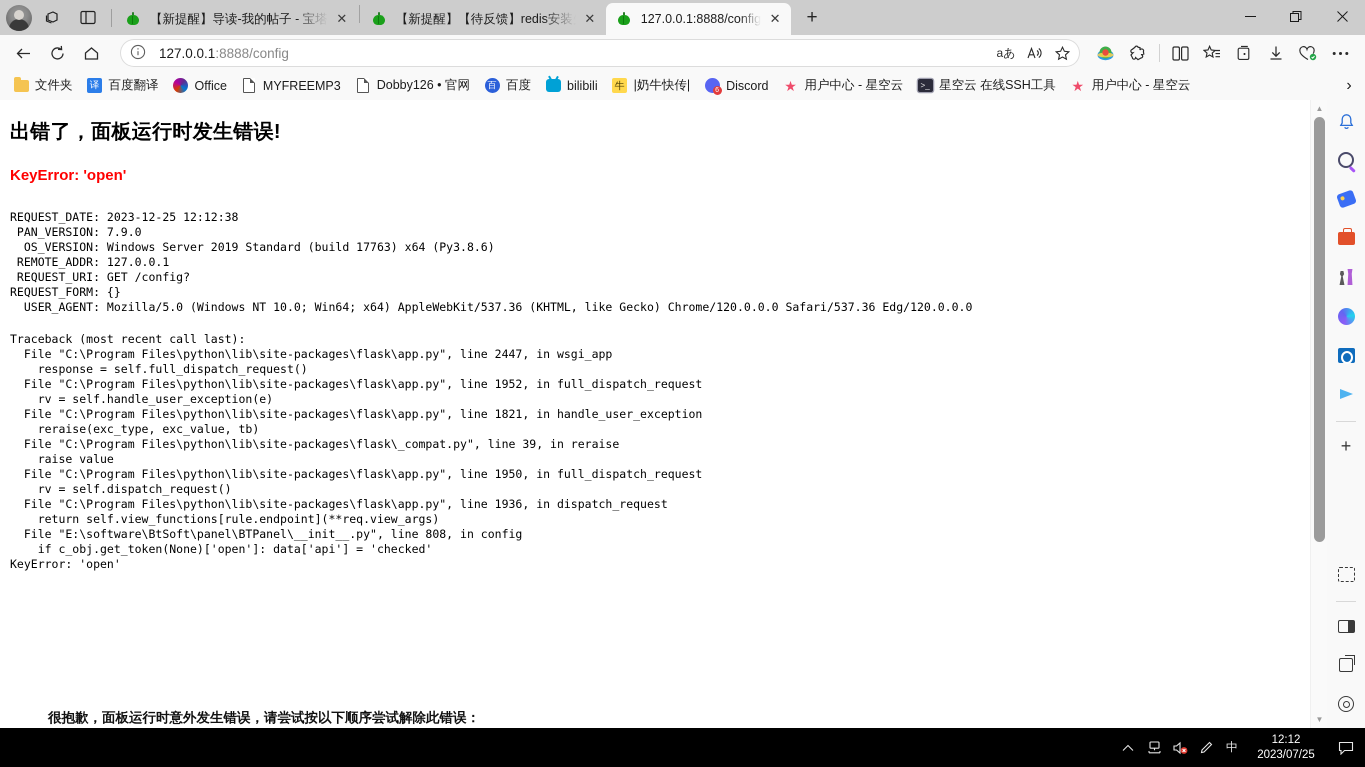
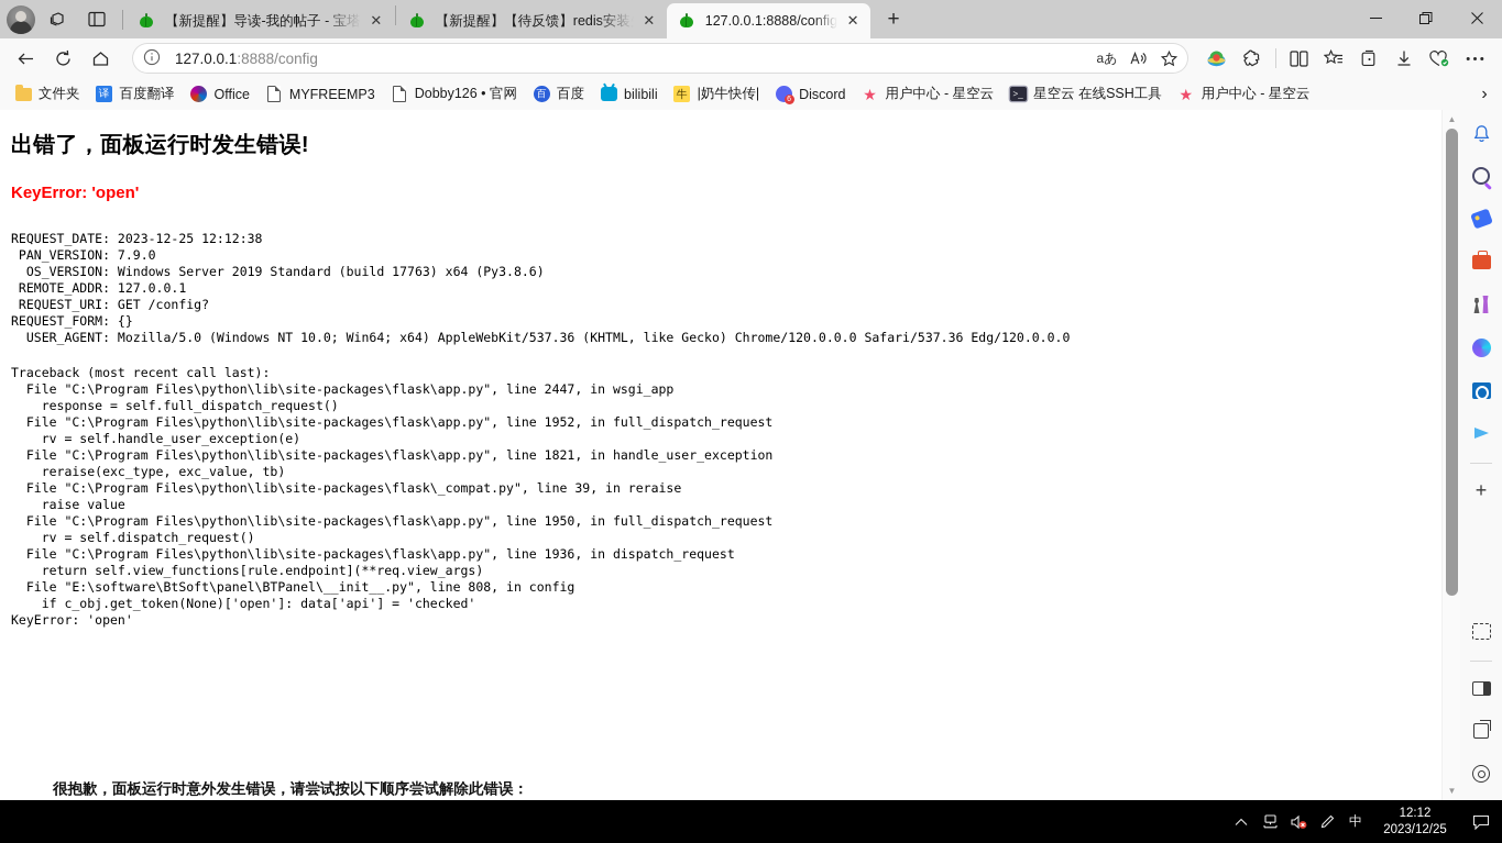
  【新提醒】导读-我的帖子 - 宝塔
  ✕
  【新提醒】【待反馈】redis安装
  ✕
  127.0.0.1:8888/config
  ✕
  +
  127.0.0.1:8888/config
  aあ
  文件夹
  译
  百度翻译
  Office
  MYFREEMP3
  Dobby126 • 官网
  百
  百度
  bilibili
  牛
  |奶牛快传|
  Discord
  ★
  用户中心 - 星空云
  >_
  星空云 在线SSH工具
  ★
  用户中心 - 星空云
  ›
  出错了，面板运行时发生错误!
  KeyError: 'open'
  REQUEST_DATE: 2023-12-25 12:12:38
  PAN_VERSION: 7.9.0
  OS_VERSION: Windows Server 2019 Standard (build 17763) x64 (Py3.8.6)
  REMOTE_ADDR: 127.0.0.1
  REQUEST_URI: GET /config?
  REQUEST_FORM: {}
  USER_AGENT: Mozilla/5.0 (Windows NT 10.0; Win64; x64) AppleWebKit/537.36 (KHTML, like Gecko) Chrome/120.0.0.0 Safari/537.36 Edg/120.0.0.0
  Traceback (most recent call last):
  File "C:\Program Files\python\lib\site-packages\flask\app.py", line 2447, in wsgi_app
  response = self.full_dispatch_request()
  File "C:\Program Files\python\lib\site-packages\flask\app.py", line 1952, in full_dispatch_request
  rv = self.handle_user_exception(e)
  File "C:\Program Files\python\lib\site-packages\flask\app.py", line 1821, in handle_user_exception
  reraise(exc_type, exc_value, tb)
  File "C:\Program Files\python\lib\site-packages\flask\_compat.py", line 39, in reraise
  raise value
  File "C:\Program Files\python\lib\site-packages\flask\app.py", line 1950, in full_dispatch_request
  rv = self.dispatch_request()
  File "C:\Program Files\python\lib\site-packages\flask\app.py", line 1936, in dispatch_request
  return self.view_functions[rule.endpoint](**req.view_args)
  File "E:\software\BtSoft\panel\BTPanel\__init__.py", line 808, in config
  if c_obj.get_token(None)['open']: data['api'] = 'checked'
  KeyError: 'open'
  很抱歉，面板运行时意外发生错误，请尝试按以下顺序尝试解除此错误：
  ▲
  ▼
  +
  中
  12:12
- 2023/07/25
+ 2023/12/25
